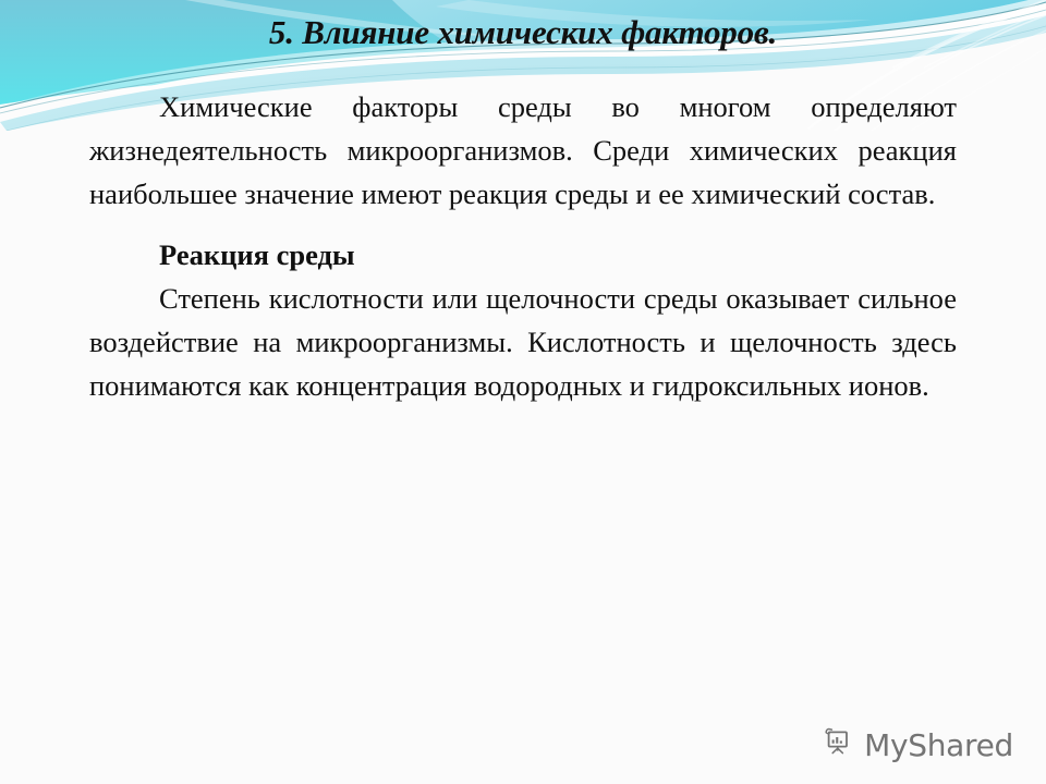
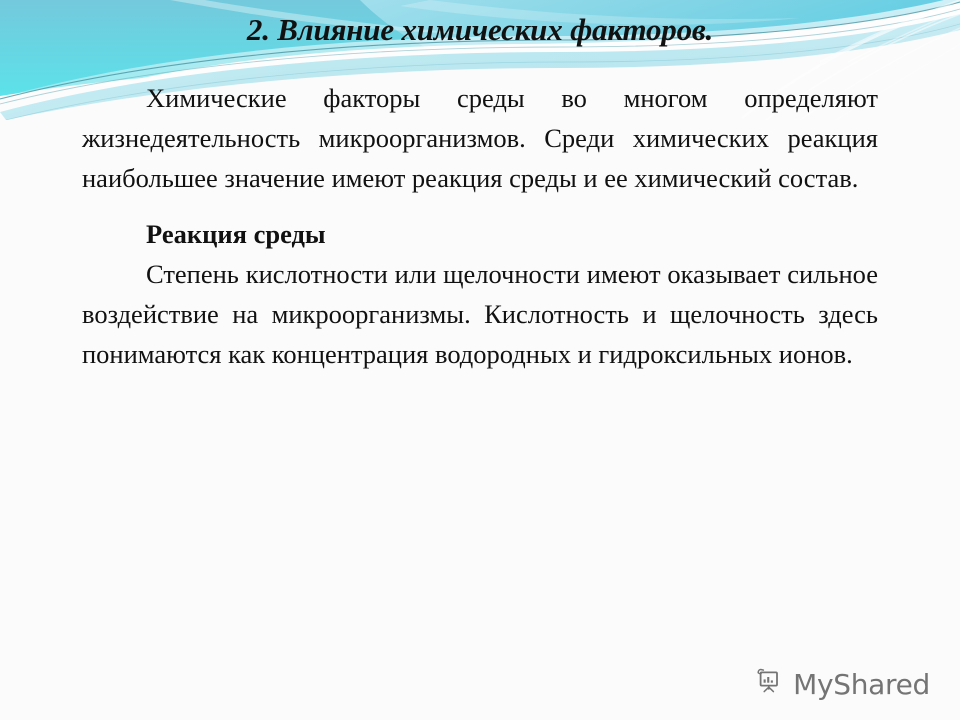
- 5. Влияние химических факторов.
+ 2. Влияние химических факторов.
  Химические факторы среды во многом определяют жизнедеятельность микроорганизмов. Среди химических реакция наибольшее значение имеют реакция среды и ее химический состав.
  Реакция среды
- Степень кислотности или щелочности среды оказывает сильное воздействие на микроорганизмы. Кислотность и щелочность здесь понимаются как концентрация водородных и гидроксильных ионов.
+ Степень кислотности или щелочности имеют оказывает сильное воздействие на микроорганизмы. Кислотность и щелочность здесь понимаются как концентрация водородных и гидроксильных ионов.
  MyShared
